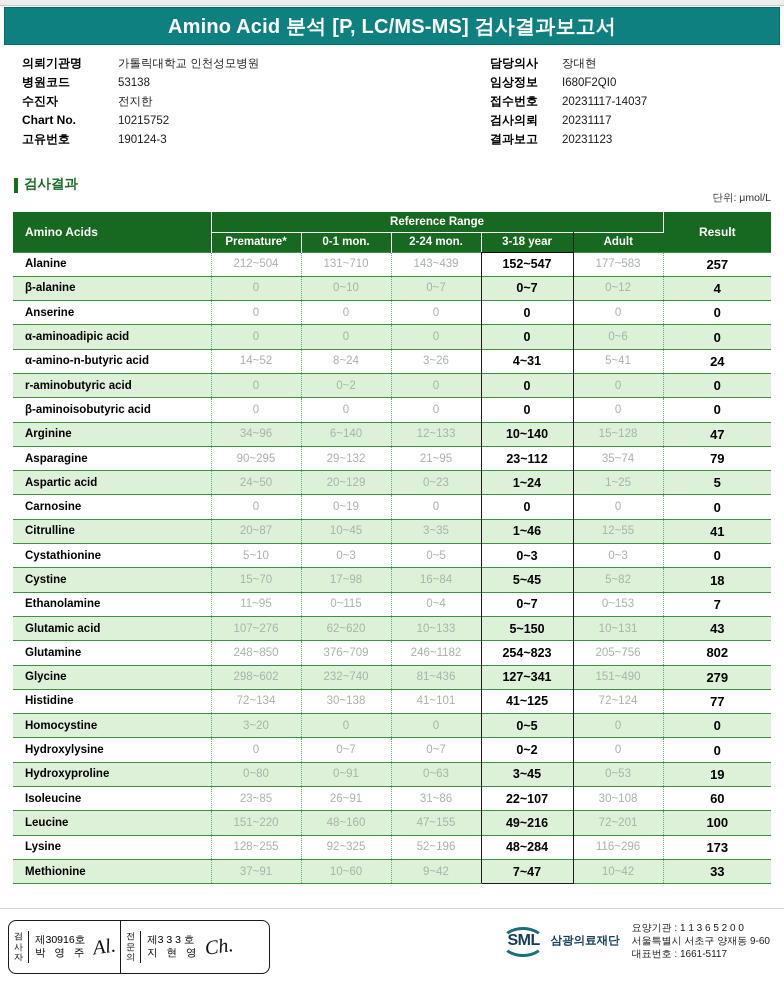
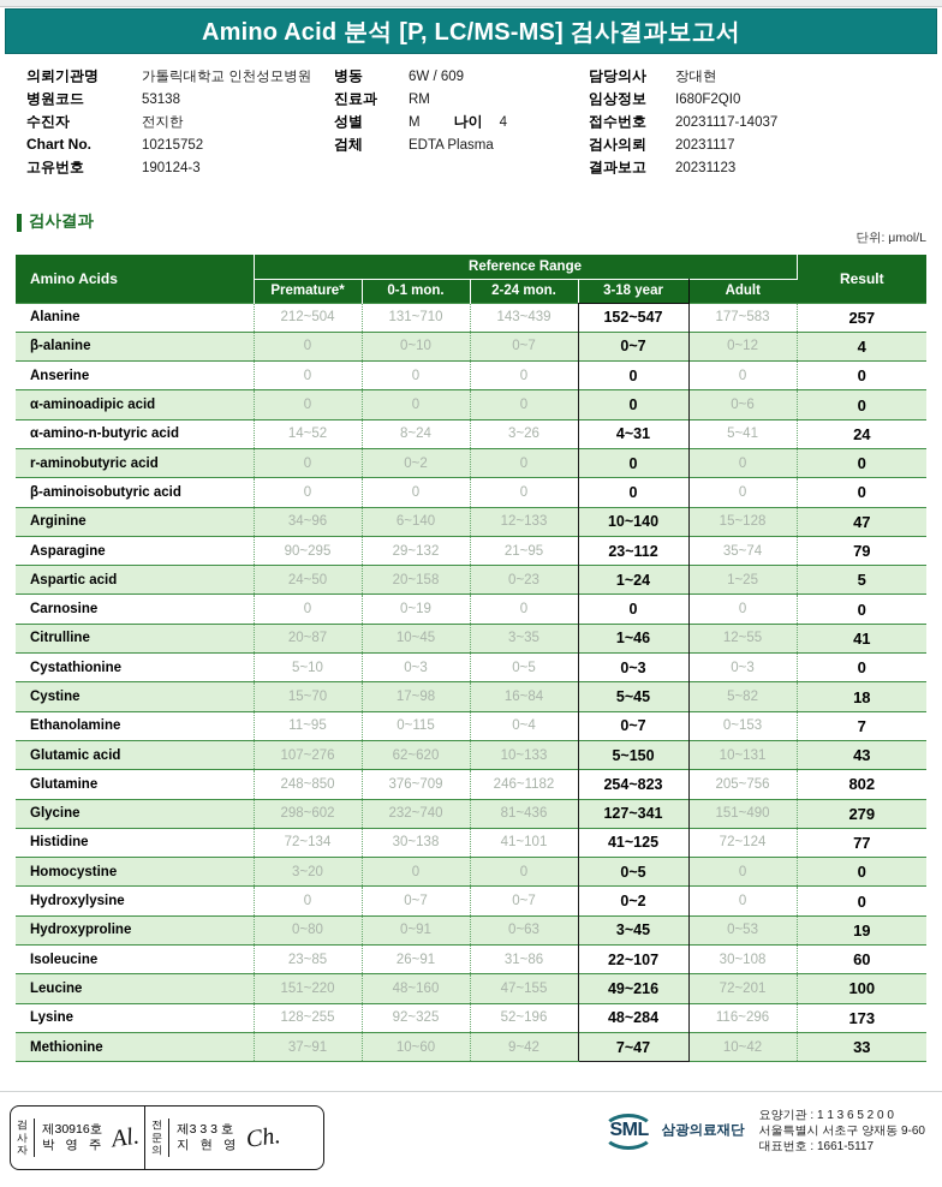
  Amino Acid 분석 [P, LC/MS-MS] 검사결과보고서
  의뢰기관명
  가톨릭대학교 인천성모병원
  병원코드
  53138
  수진자
  전지한
  Chart No.
  10215752
  고유번호
  190124-3
+ 병동
+ 6W / 609
+ 진료과
+ RM
+ 성별
+ M
+ 나이
+ 4
+ 검체
+ EDTA Plasma
  담당의사
  장대현
  임상정보
  I680F2QI0
  접수번호
  20231117-14037
  검사의뢰
  20231117
  결과보고
  20231123
  검사결과
  단위: μmol/L
  Amino Acids	Reference Range	Result
  Premature*	0-1 mon.	2-24 mon.	3-18 year	Adult
  Alanine	212~504	131~710	143~439	152~547	177~583	257
  β-alanine	0	0~10	0~7	0~7	0~12	4
  Anserine	0	0	0	0	0	0
  α-aminoadipic acid	0	0	0	0	0~6	0
  α-amino-n-butyric acid	14~52	8~24	3~26	4~31	5~41	24
  r-aminobutyric acid	0	0~2	0	0	0	0
  β-aminoisobutyric acid	0	0	0	0	0	0
  Arginine	34~96	6~140	12~133	10~140	15~128	47
  Asparagine	90~295	29~132	21~95	23~112	35~74	79
- Aspartic acid	24~50	20~129	0~23	1~24	1~25	5
+ Aspartic acid	24~50	20~158	0~23	1~24	1~25	5
  Carnosine	0	0~19	0	0	0	0
  Citrulline	20~87	10~45	3~35	1~46	12~55	41
  Cystathionine	5~10	0~3	0~5	0~3	0~3	0
  Cystine	15~70	17~98	16~84	5~45	5~82	18
  Ethanolamine	11~95	0~115	0~4	0~7	0~153	7
  Glutamic acid	107~276	62~620	10~133	5~150	10~131	43
  Glutamine	248~850	376~709	246~1182	254~823	205~756	802
  Glycine	298~602	232~740	81~436	127~341	151~490	279
  Histidine	72~134	30~138	41~101	41~125	72~124	77
  Homocystine	3~20	0	0	0~5	0	0
  Hydroxylysine	0	0~7	0~7	0~2	0	0
  Hydroxyproline	0~80	0~91	0~63	3~45	0~53	19
  Isoleucine	23~85	26~91	31~86	22~107	30~108	60
  Leucine	151~220	48~160	47~155	49~216	72~201	100
  Lysine	128~255	92~325	52~196	48~284	116~296	173
  Methionine	37~91	10~60	9~42	7~47	10~42	33
  검사자
  제30916호
  박 영 주
  전문의
  제3 3 3 호
  지 현 영
  SML
  삼광의료재단
  요양기관 : 1 1 3 6 5 2 0 0
  서울특별시 서초구 양재동 9-60
  대표번호 : 1661-5117
